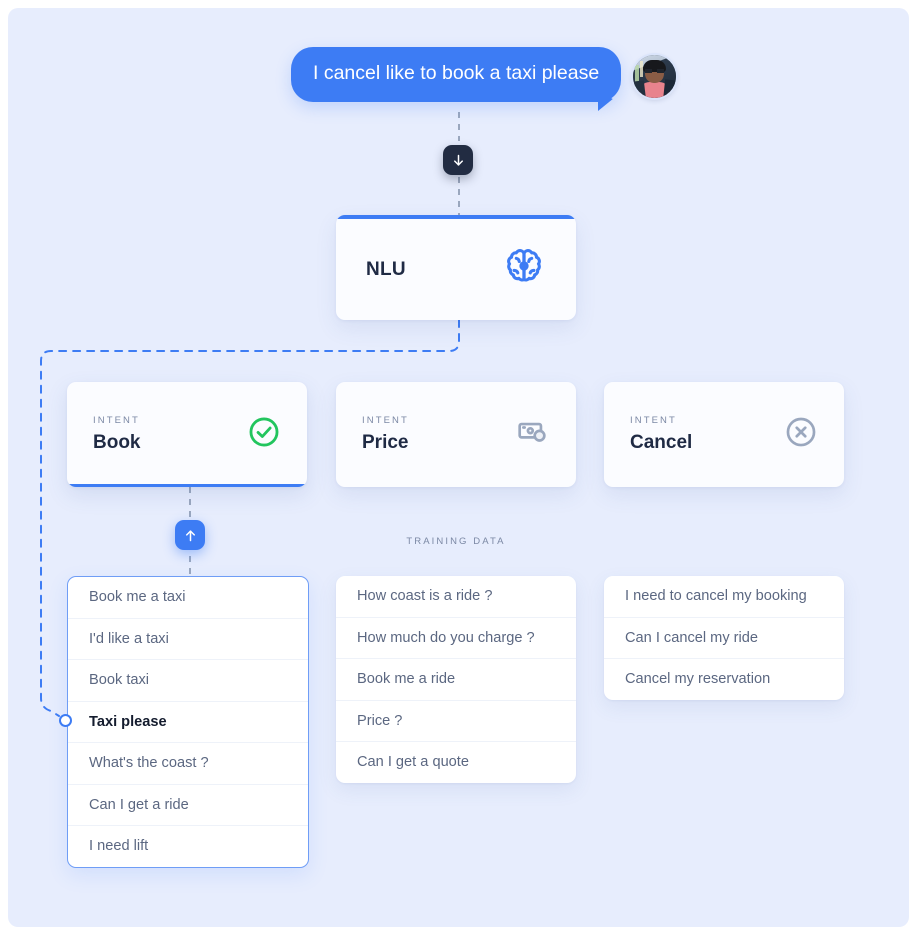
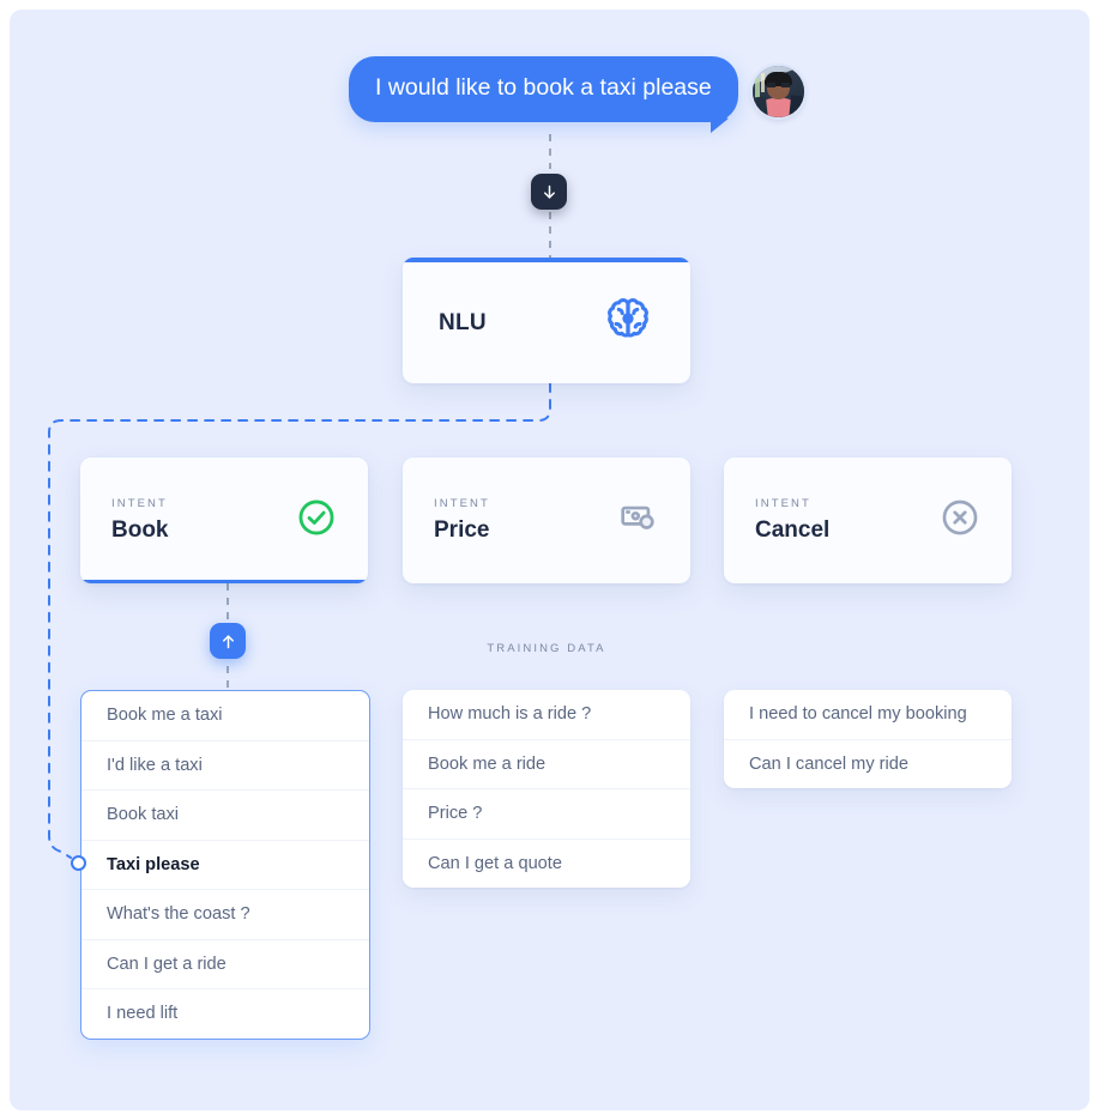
- I cancel like to book a taxi please
+ I would like to book a taxi please
  NLU
  INTENT
  Book
  INTENT
  Price
  INTENT
  Cancel
  TRAINING DATA
  Book me a taxi
  I'd like a taxi
  Book taxi
  Taxi please
  What's the coast ?
  Can I get a ride
  I need lift
- How coast is a ride ?
+ How much is a ride ?
- How much do you charge ?
  Book me a ride
  Price ?
  Can I get a quote
  I need to cancel my booking
  Can I cancel my ride
- Cancel my reservation
